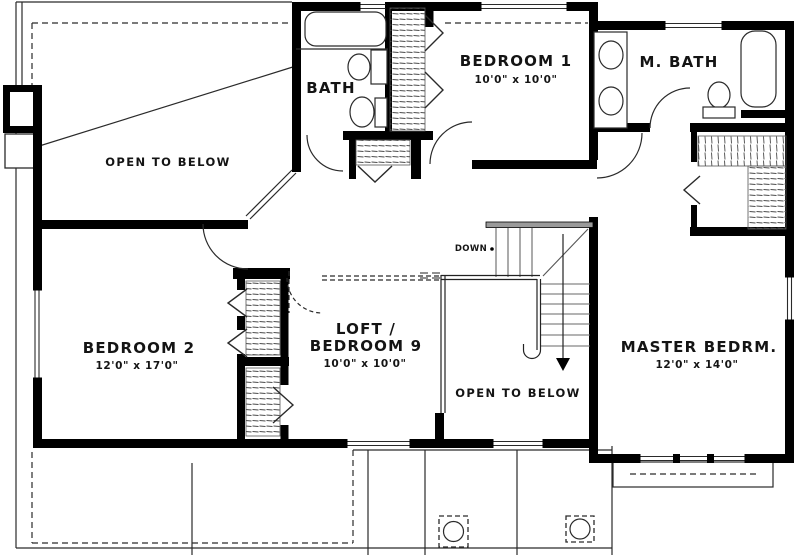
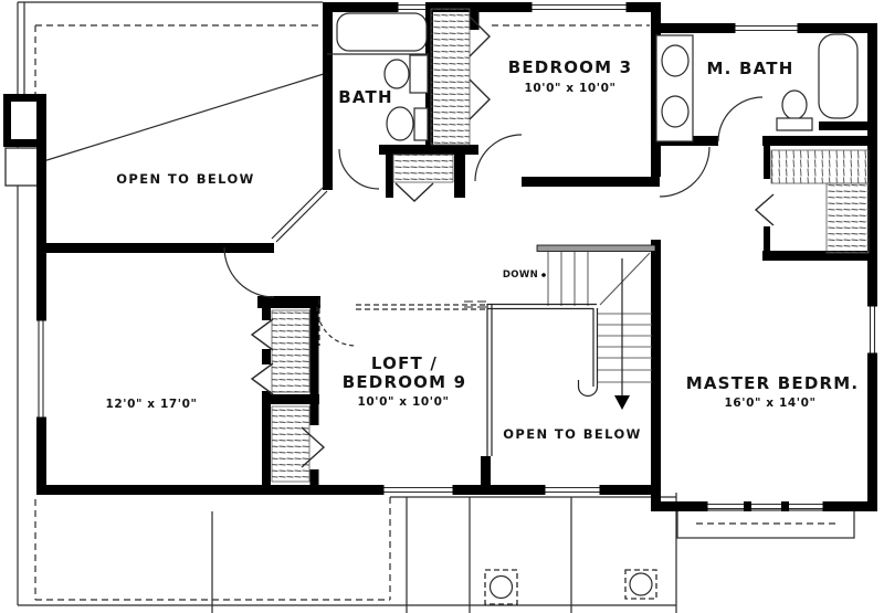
  OPEN TO BELOW
  BATH
- BEDROOM 1
+ BEDROOM 3
  10'0" x 10'0"
  M. BATH
  DOWN
- BEDROOM 2
  12'0" x 17'0"
  LOFT /
  BEDROOM 9
  10'0" x 10'0"
  OPEN TO BELOW
  MASTER BEDRM.
- 12'0" x 14'0"
+ 16'0" x 14'0"
